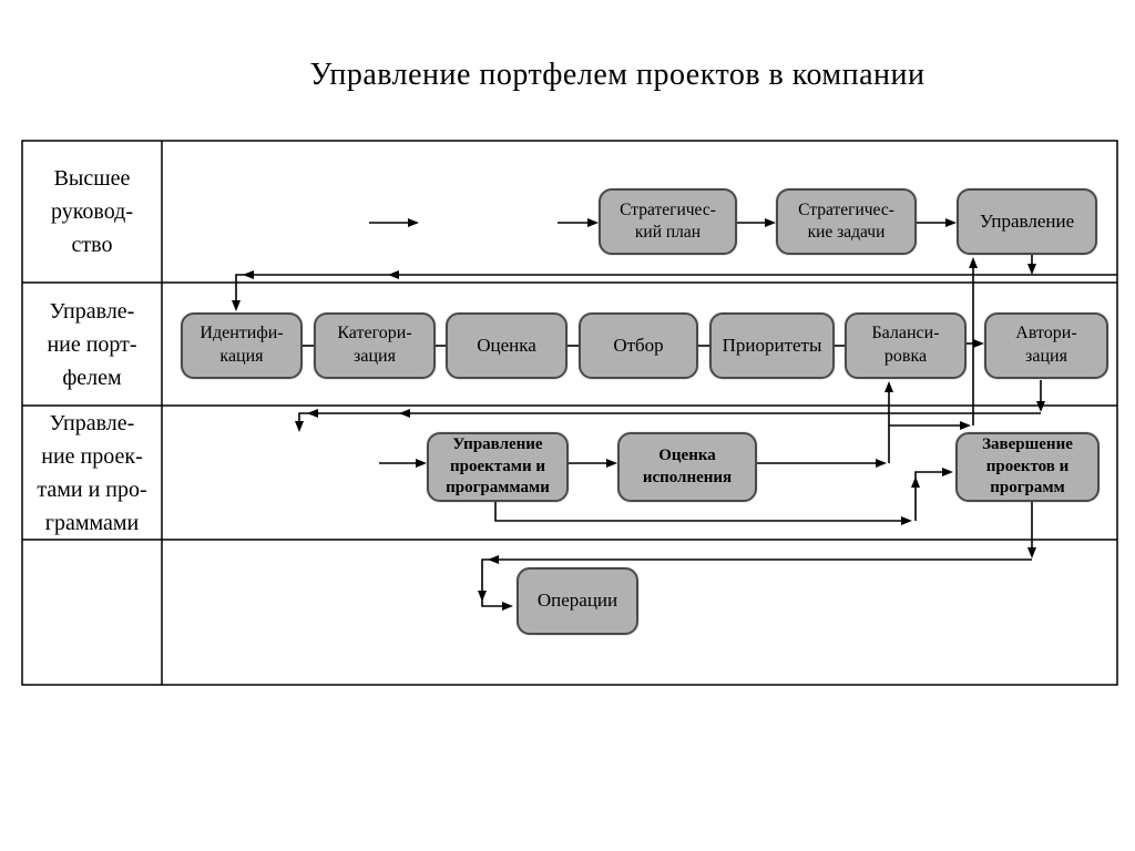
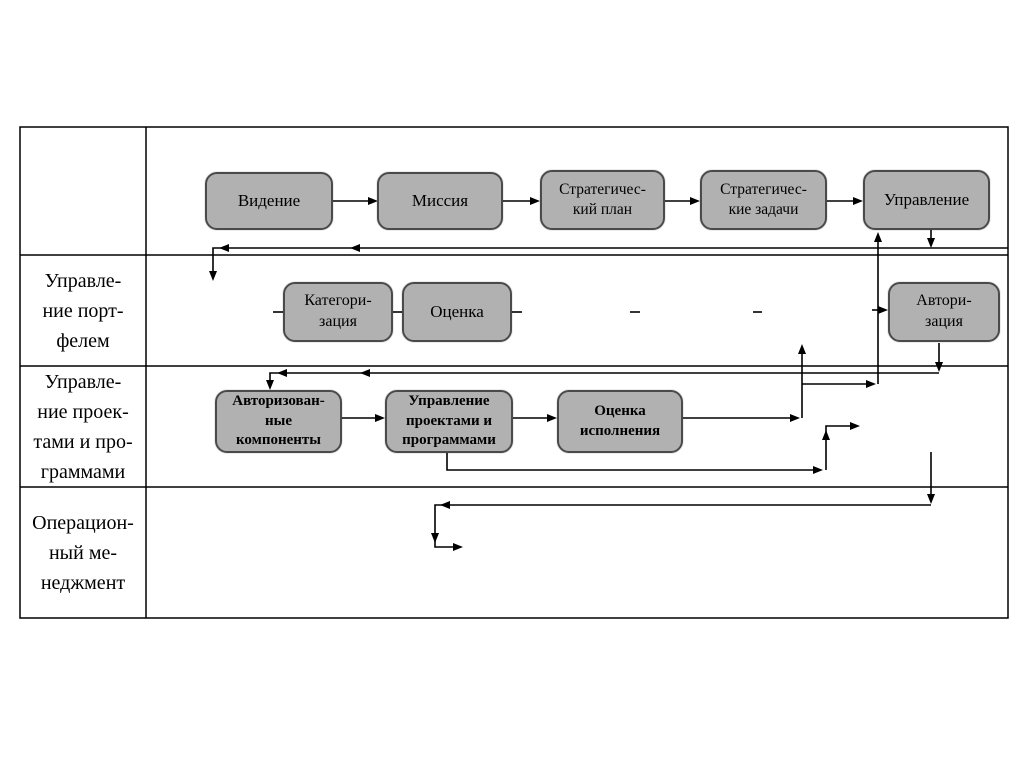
- Управление портфелем проектов в компании
- Высшее
- руковод-
- ство
  Управле-
  ние порт-
  фелем
  Управле-
  ние проек-
  тами и про-
  граммами
+ Операцион-
+ ный ме-
+ неджмент
+ Видение
+ Миссия
  Стратегичес-
  кий план
  Стратегичес-
  кие задачи
  Управление
- Идентифи-
- кация
  Категори-
  зация
  Оценка
- Отбор
- Приоритеты
- Баланси-
- ровка
  Автори-
  зация
+ Авторизован-
+ ные
+ компоненты
  Управление
  проектами и
  программами
  Оценка
  исполнения
- Завершение
- проектов и
- программ
- Операции
